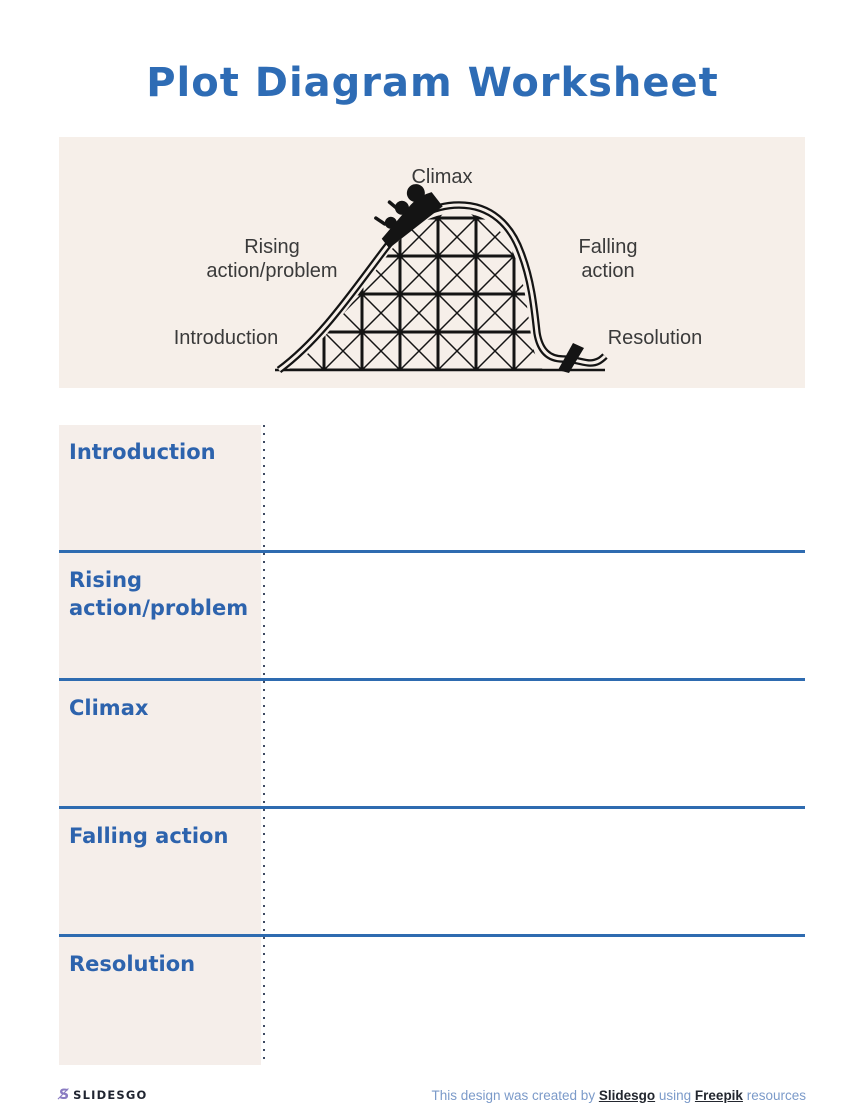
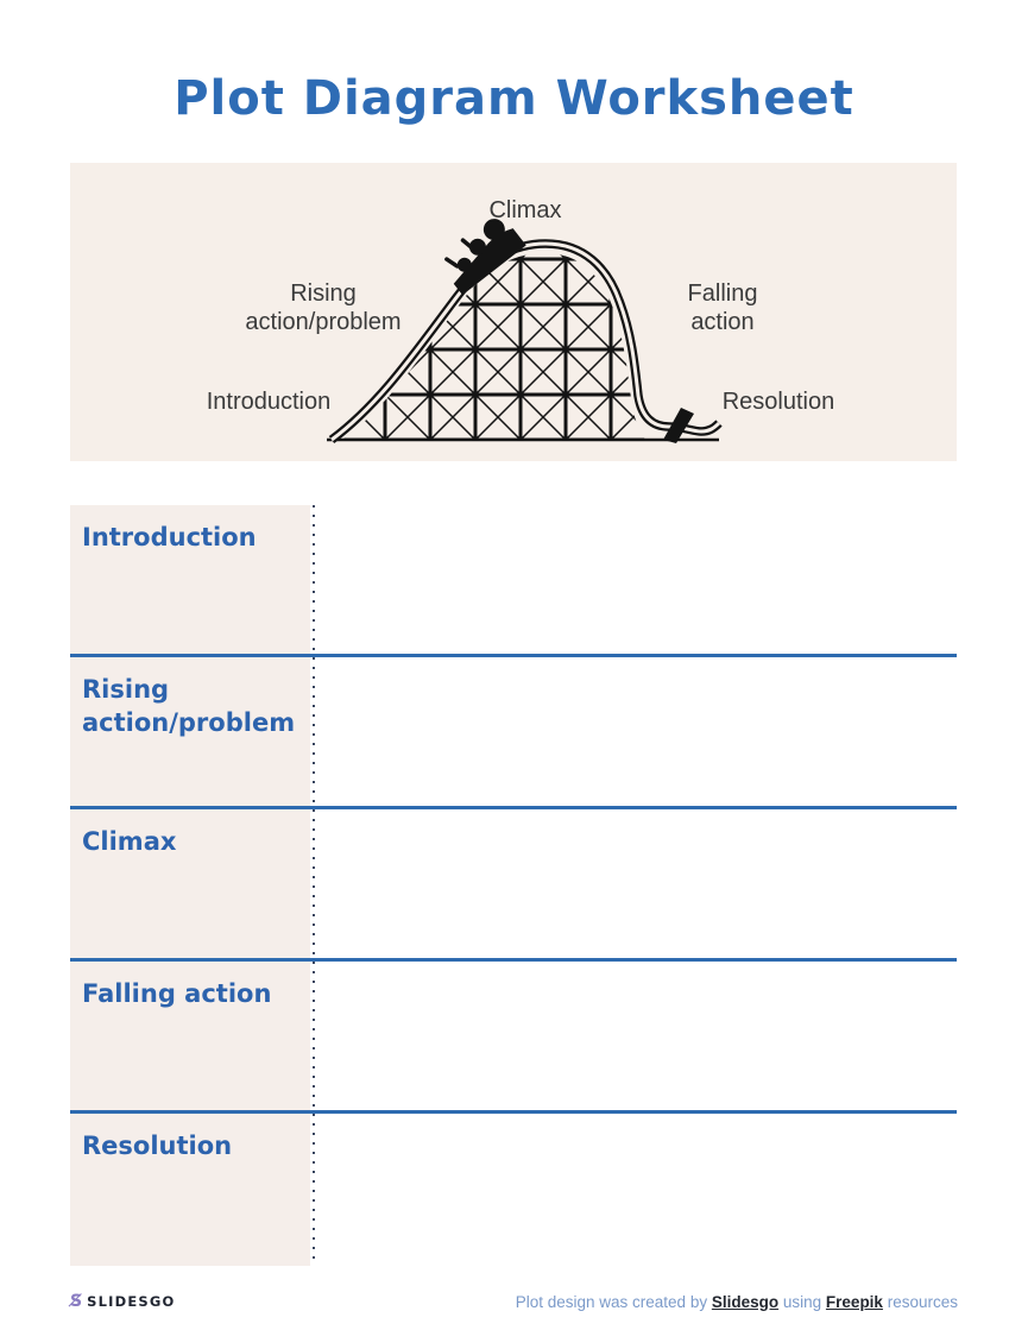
  Plot Diagram Worksheet
  Climax
  Rising
  action/problem
  Falling
  action
  Introduction
  Resolution
  Introduction
  Rising action/problem
  Climax
  Falling action
  Resolution
  S̸
  SLIDESGO
- This design was created by Slidesgo using Freepik resources
+ Plot design was created by Slidesgo using Freepik resources
